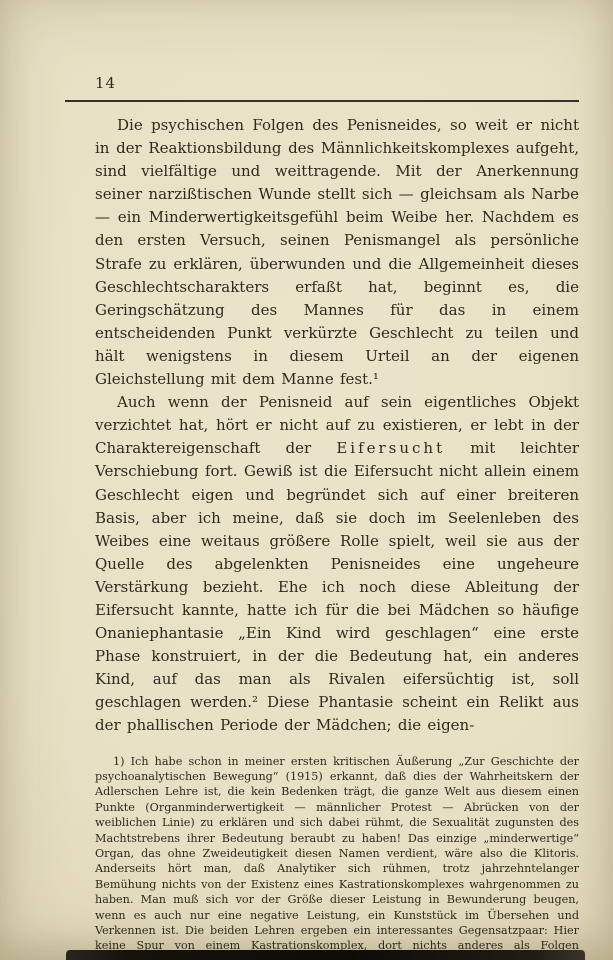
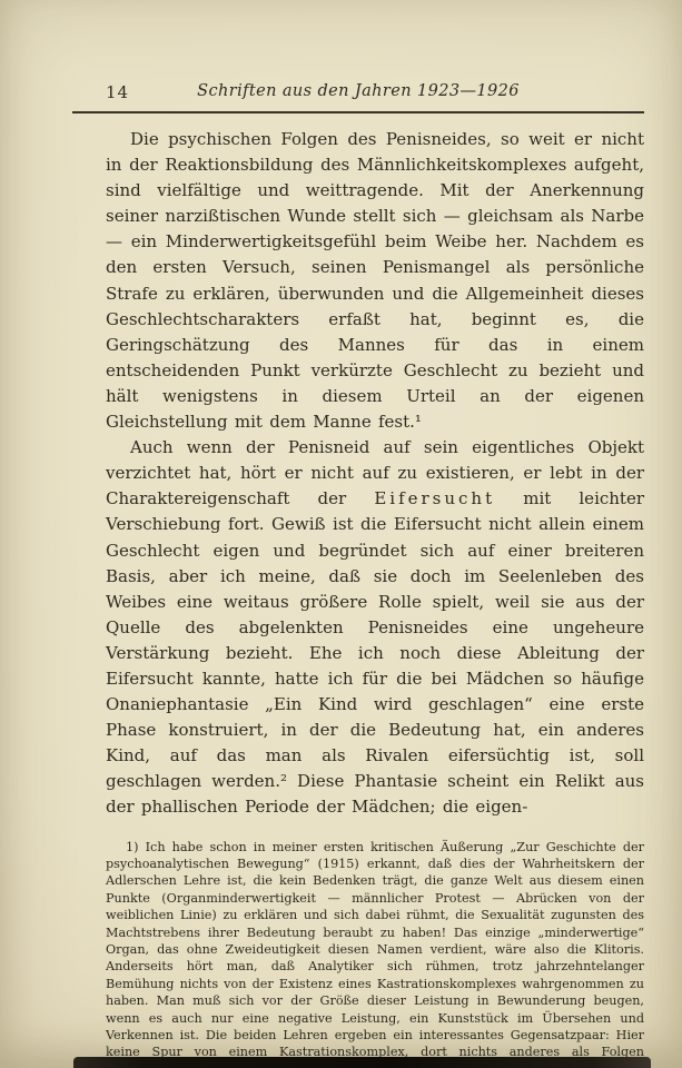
  14
+ Schriften aus den Jahren 1923—1926
- Die psychischen Folgen des Penisneides, so weit er nicht in der Reaktionsbildung des Männlichkeitskomplexes aufgeht, sind vielfältige und weittragende. Mit der Anerkennung seiner narzißtischen Wunde stellt sich — gleichsam als Narbe — ein Minderwertigkeitsgefühl beim Weibe her. Nachdem es den ersten Versuch, seinen Penismangel als persönliche Strafe zu erklären, überwunden und die Allgemeinheit dieses Geschlechtscharakters erfaßt hat, beginnt es, die Geringschätzung des Mannes für das in einem entscheidenden Punkt verkürzte Geschlecht zu teilen und hält wenigstens in diesem Urteil an der eigenen Gleichstellung mit dem Manne fest.¹
+ Die psychischen Folgen des Penisneides, so weit er nicht in der Reaktionsbildung des Männlichkeitskomplexes aufgeht, sind vielfältige und weittragende. Mit der Anerkennung seiner narzißtischen Wunde stellt sich — gleichsam als Narbe — ein Minderwertigkeitsgefühl beim Weibe her. Nachdem es den ersten Versuch, seinen Penismangel als persönliche Strafe zu erklären, überwunden und die Allgemeinheit dieses Geschlechtscharakters erfaßt hat, beginnt es, die Geringschätzung des Mannes für das in einem entscheidenden Punkt verkürzte Geschlecht zu bezieht und hält wenigstens in diesem Urteil an der eigenen Gleichstellung mit dem Manne fest.¹
  Auch wenn der Penisneid auf sein eigentliches Objekt verzichtet hat, hört er nicht auf zu existieren, er lebt in der Charaktereigenschaft der Eifersucht mit leichter Verschiebung fort. Gewiß ist die Eifersucht nicht allein einem Geschlecht eigen und begründet sich auf einer breiteren Basis, aber ich meine, daß sie doch im Seelenleben des Weibes eine weitaus größere Rolle spielt, weil sie aus der Quelle des abgelenkten Penisneides eine ungeheure Verstärkung bezieht. Ehe ich noch diese Ableitung der Eifersucht kannte, hatte ich für die bei Mädchen so häufige Onaniephantasie „Ein Kind wird geschlagen“ eine erste Phase konstruiert, in der die Bedeutung hat, ein anderes Kind, auf das man als Rivalen eifersüchtig ist, soll geschlagen werden.² Diese Phantasie scheint ein Relikt aus der phallischen Periode der Mädchen; die eigen-
  1) Ich habe schon in meiner ersten kritischen Äußerung „Zur Geschichte der psychoanalytischen Bewegung“ (1915) erkannt, daß dies der Wahrheitskern der Adlerschen Lehre ist, die kein Bedenken trägt, die ganze Welt aus diesem einen Punkte (Organminderwertigkeit — männlicher Protest — Abrücken von der weiblichen Linie) zu erklären und sich dabei rühmt, die Sexualität zugunsten des Machtstrebens ihrer Bedeutung beraubt zu haben! Das einzige „minderwertige“ Organ, das ohne Zweideutigkeit diesen Namen verdient, wäre also die Klitoris. Anderseits hört man, daß Analytiker sich rühmen, trotz jahrzehntelanger Bemühung nichts von der Existenz eines Kastrationskomplexes wahrgenommen zu haben. Man muß sich vor der Größe dieser Leistung in Bewunderung beugen, wenn es auch nur eine negative Leistung, ein Kunststück im Übersehen und Verkennen ist. Die beiden Lehren ergeben ein interessantes Gegensatzpaar: Hier keine Spur von einem Kastrationskomplex, dort nichts anderes als Folgen
